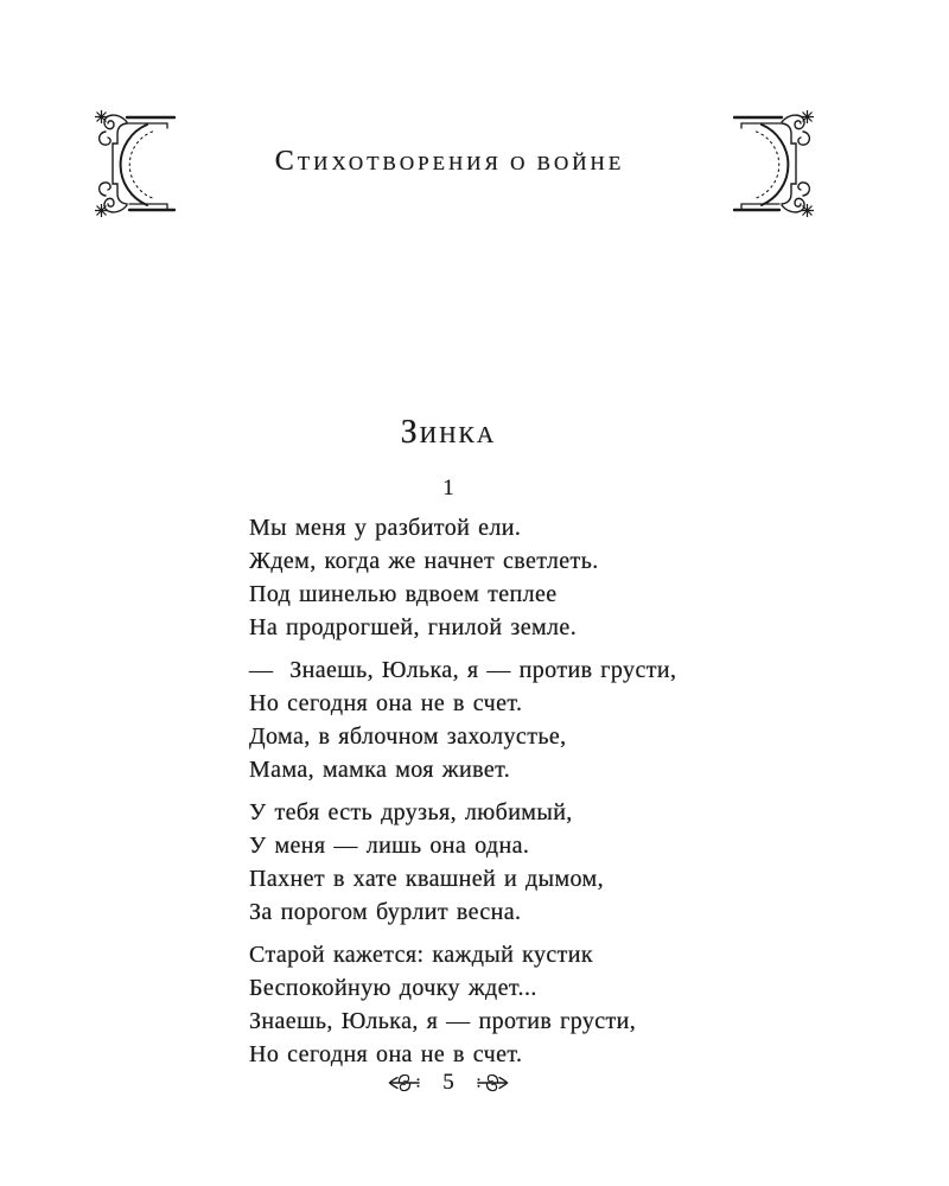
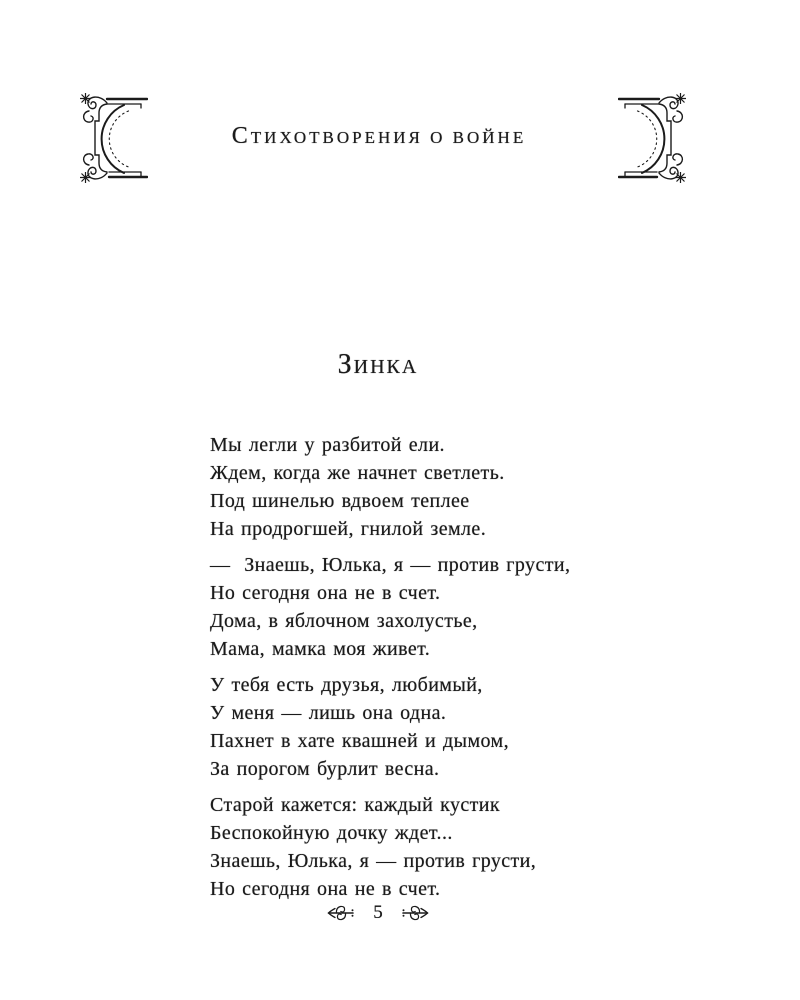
  СТИХОТВОРЕНИЯ О ВОЙНЕ
  ЗИНКА
- 1
- Мы меня у разбитой ели.
+ Мы легли у разбитой ели.
  Ждем, когда же начнет светлеть.
  Под шинелью вдвоем теплее
  На продрогшей, гнилой земле.
  — Знаешь, Юлька, я — против грусти,
  Но сегодня она не в счет.
  Дома, в яблочном захолустье,
  Мама, мамка моя живет.
  У тебя есть друзья, любимый,
  У меня — лишь она одна.
  Пахнет в хате квашней и дымом,
  За порогом бурлит весна.
  Старой кажется: каждый кустик
  Беспокойную дочку ждет...
  Знаешь, Юлька, я — против грусти,
  Но сегодня она не в счет.
  5
